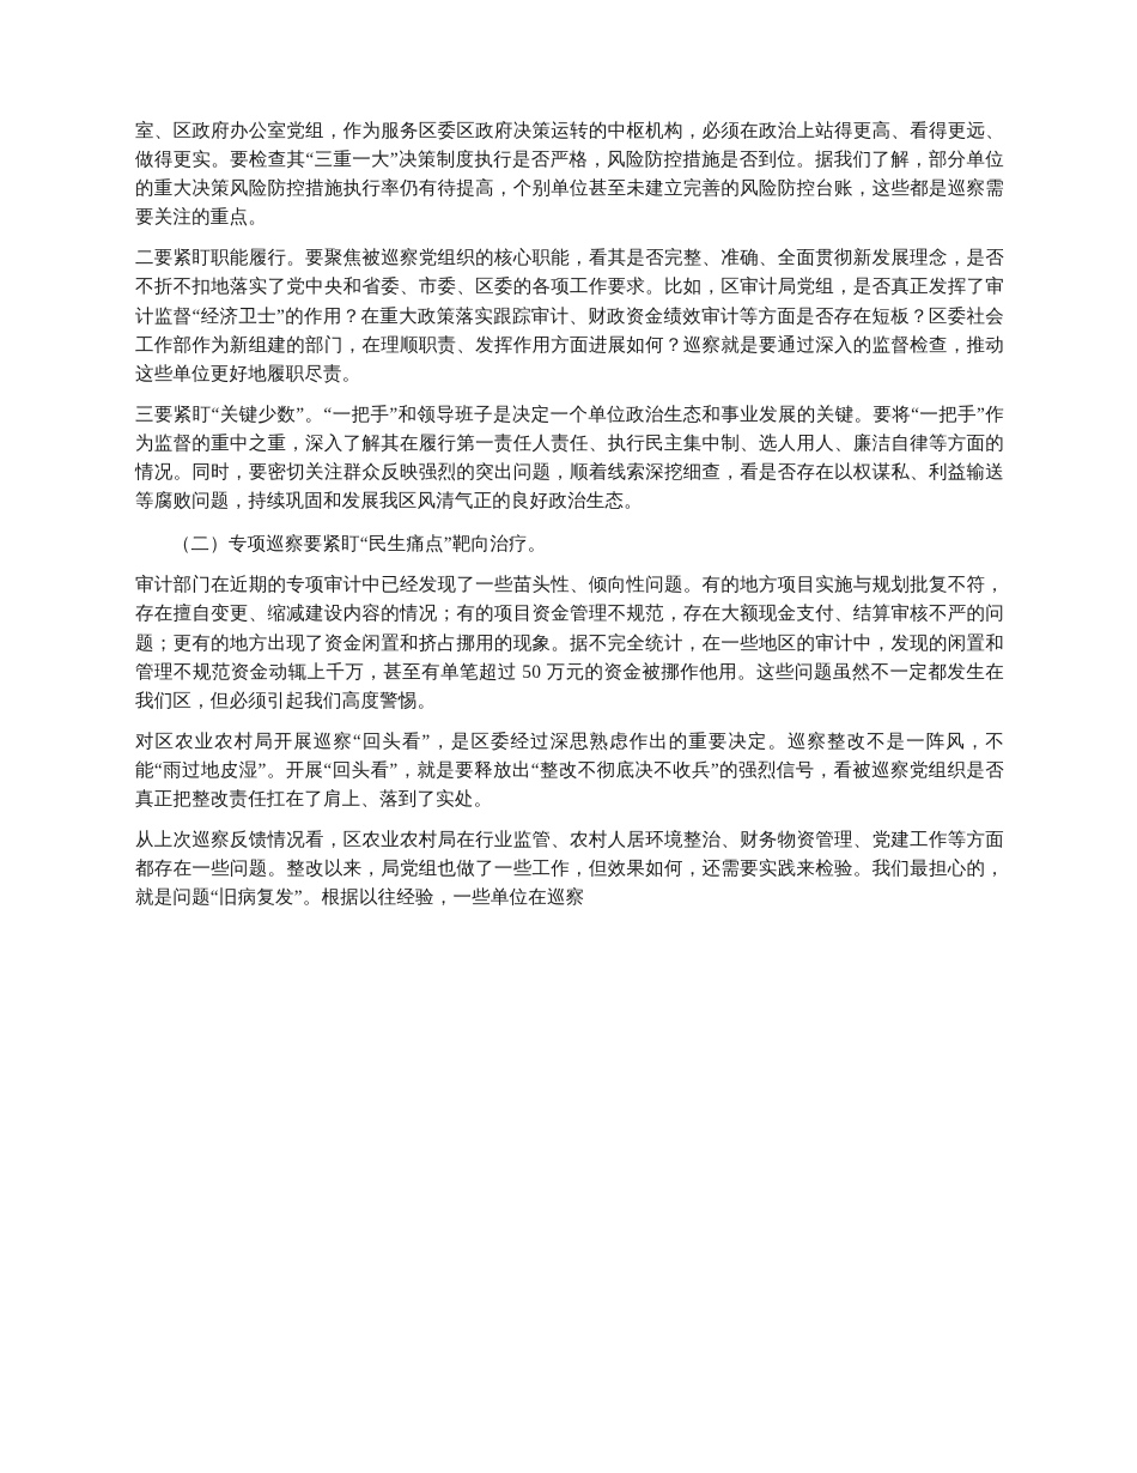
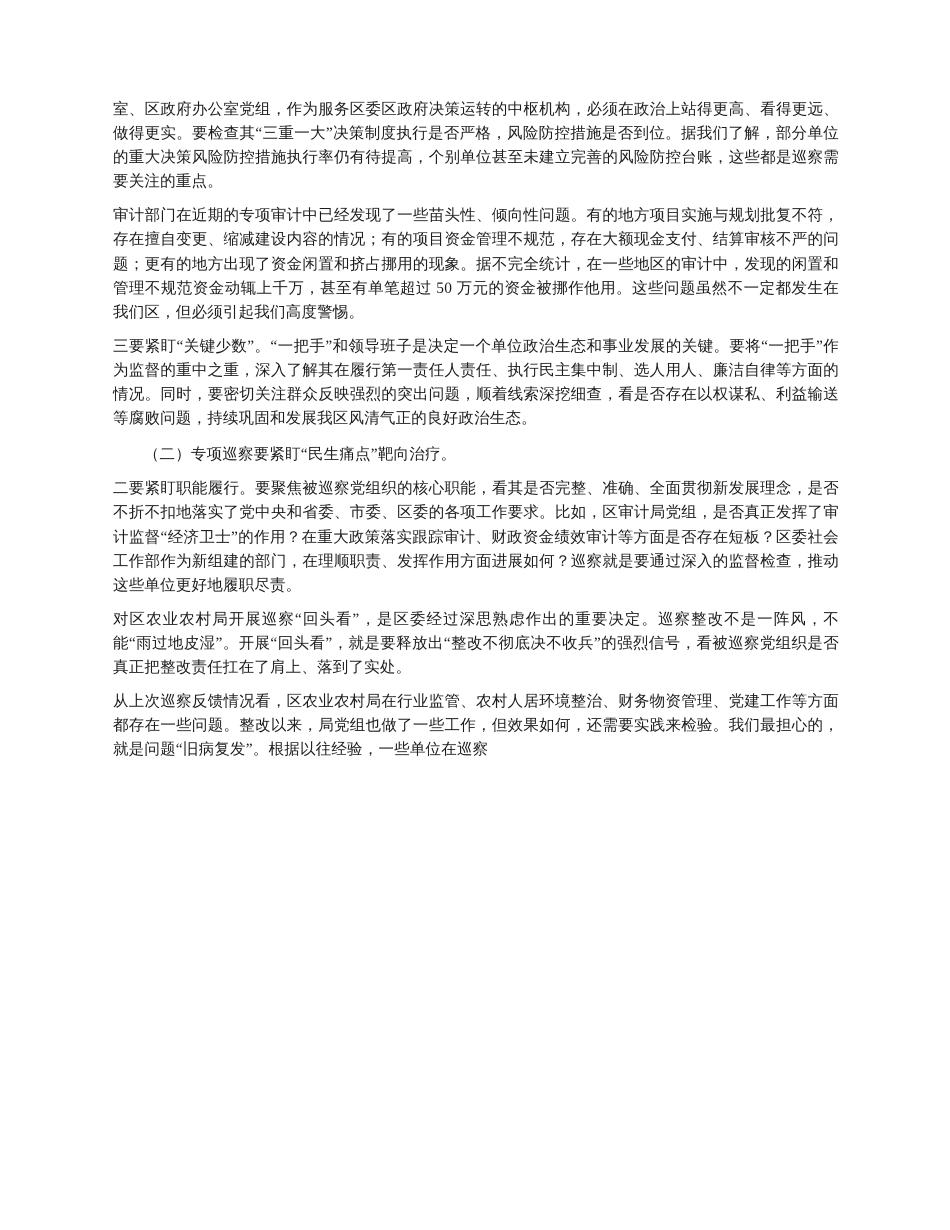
  室、区政府办公室党组，作为服务区委区政府决策运转的中枢机构，必须在政治上站得更高、看得更远、做得更实。要检查其“三重一大”决策制度执行是否严格，风险防控措施是否到位。据我们了解，部分单位的重大决策风险防控措施执行率仍有待提高，个别单位甚至未建立完善的风险防控台账，这些都是巡察需要关注的重点。
- 二要紧盯职能履行。要聚焦被巡察党组织的核心职能，看其是否完整、准确、全面贯彻新发展理念，是否不折不扣地落实了党中央和省委、市委、区委的各项工作要求。比如，区审计局党组，是否真正发挥了审计监督“经济卫士”的作用？在重大政策落实跟踪审计、财政资金绩效审计等方面是否存在短板？区委社会工作部作为新组建的部门，在理顺职责、发挥作用方面进展如何？巡察就是要通过深入的监督检查，推动这些单位更好地履职尽责。
+ 审计部门在近期的专项审计中已经发现了一些苗头性、倾向性问题。有的地方项目实施与规划批复不符，存在擅自变更、缩减建设内容的情况；有的项目资金管理不规范，存在大额现金支付、结算审核不严的问题；更有的地方出现了资金闲置和挤占挪用的现象。据不完全统计，在一些地区的审计中，发现的闲置和管理不规范资金动辄上千万，甚至有单笔超过 50 万元的资金被挪作他用。这些问题虽然不一定都发生在我们区，但必须引起我们高度警惕。
  三要紧盯“关键少数”。“一把手”和领导班子是决定一个单位政治生态和事业发展的关键。要将“一把手”作为监督的重中之重，深入了解其在履行第一责任人责任、执行民主集中制、选人用人、廉洁自律等方面的情况。同时，要密切关注群众反映强烈的突出问题，顺着线索深挖细查，看是否存在以权谋私、利益输送等腐败问题，持续巩固和发展我区风清气正的良好政治生态。
  （二）专项巡察要紧盯“民生痛点”靶向治疗。
- 审计部门在近期的专项审计中已经发现了一些苗头性、倾向性问题。有的地方项目实施与规划批复不符，存在擅自变更、缩减建设内容的情况；有的项目资金管理不规范，存在大额现金支付、结算审核不严的问题；更有的地方出现了资金闲置和挤占挪用的现象。据不完全统计，在一些地区的审计中，发现的闲置和管理不规范资金动辄上千万，甚至有单笔超过 50 万元的资金被挪作他用。这些问题虽然不一定都发生在我们区，但必须引起我们高度警惕。
+ 二要紧盯职能履行。要聚焦被巡察党组织的核心职能，看其是否完整、准确、全面贯彻新发展理念，是否不折不扣地落实了党中央和省委、市委、区委的各项工作要求。比如，区审计局党组，是否真正发挥了审计监督“经济卫士”的作用？在重大政策落实跟踪审计、财政资金绩效审计等方面是否存在短板？区委社会工作部作为新组建的部门，在理顺职责、发挥作用方面进展如何？巡察就是要通过深入的监督检查，推动这些单位更好地履职尽责。
  对区农业农村局开展巡察“回头看”，是区委经过深思熟虑作出的重要决定。巡察整改不是一阵风，不能“雨过地皮湿”。开展“回头看”，就是要释放出“整改不彻底决不收兵”的强烈信号，看被巡察党组织是否真正把整改责任扛在了肩上、落到了实处。
  从上次巡察反馈情况看，区农业农村局在行业监管、农村人居环境整治、财务物资管理、党建工作等方面都存在一些问题。整改以来，局党组也做了一些工作，但效果如何，还需要实践来检验。我们最担心的，就是问题“旧病复发”。根据以往经验，一些单位在巡察
